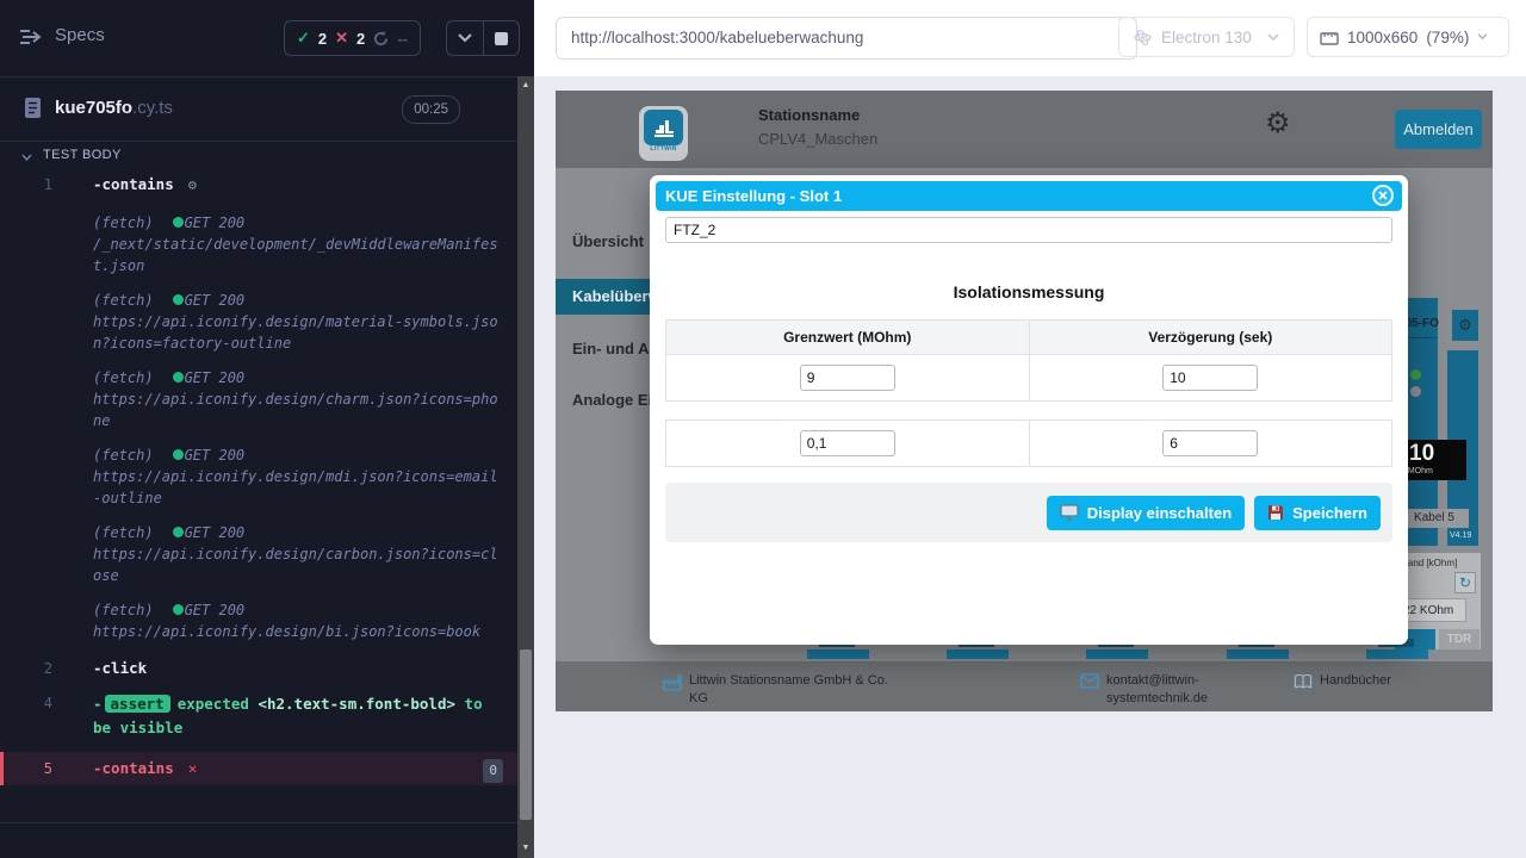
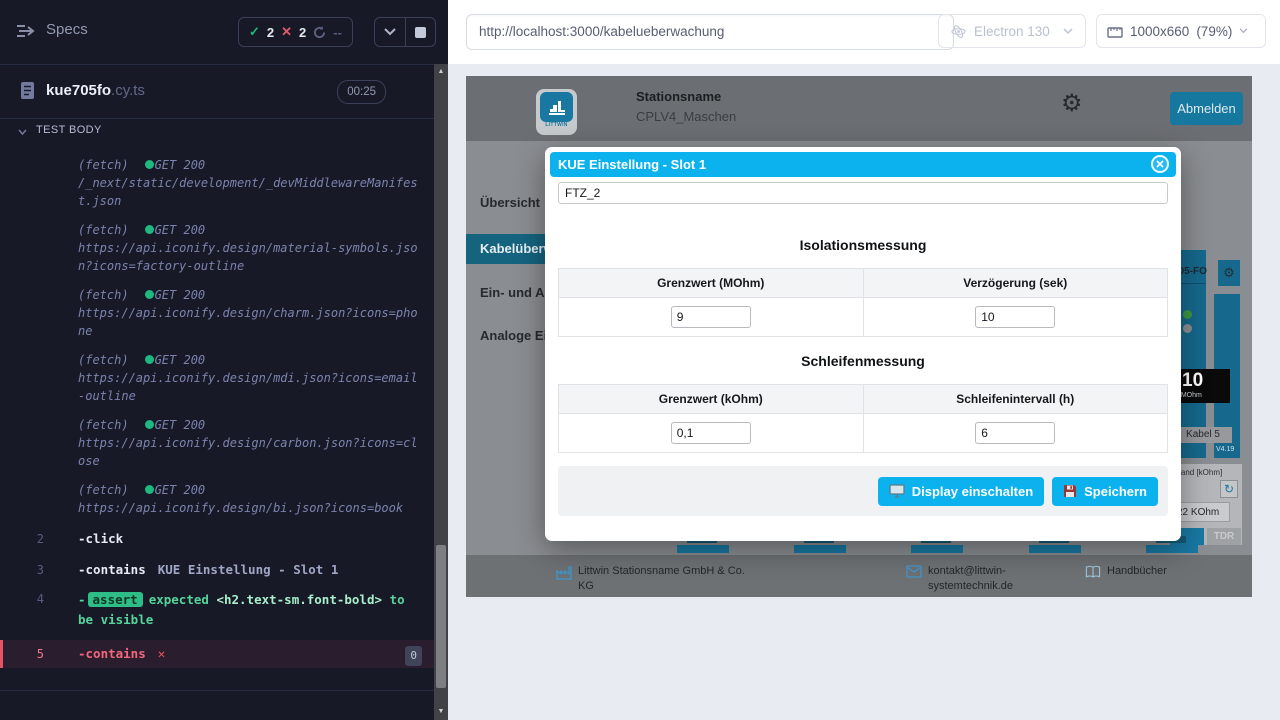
  Specs
  ✓
  2
  ✕
  2
  --
  kue705fo.cy.ts
  00:25
  TEST BODY
- 1
- -contains ⚙
  (fetch) GET 200
  /_next/static/development/_devMiddlewareManifest.json
  (fetch) GET 200
  https://api.iconify.design/material-symbols.json?icons=factory-outline
  (fetch) GET 200
  https://api.iconify.design/charm.json?icons=phone
  (fetch) GET 200
  https://api.iconify.design/mdi.json?icons=email-outline
  (fetch) GET 200
  https://api.iconify.design/carbon.json?icons=close
  (fetch) GET 200
  https://api.iconify.design/bi.json?icons=book
  2
  -click
+ 3
+ -contains KUE Einstellung - Slot 1
  4
  - assert expected <h2.text-sm.font-bold> to be visible
  5
  -contains ✕
  0
  http://localhost:3000/kabelueberwachung
  Electron 130
  1000x660
  (79%)
  Stationsname
  CPLV4_Maschen
  ⚙
  Abmelden
  Übersicht
  Kabelüber
  Ein- und A
  Analoge E
  05-FO
  ⚙
  10
  Kabel 5
  and [kOhm]
  ↻
  2 KOhm
  TDR
  Littwin Stationsname GmbH & Co. KG
  kontakt@littwin-systemtechnik.de
  Handbücher
  KUE Einstellung - Slot 1
  FTZ_2
  Isolationsmessung
  Grenzwert (MOhm)	Verzögerung (sek)
  9	10
+ Schleifenmessung
+ Grenzwert (kOhm)	Schleifenintervall (h)
  0,1	6
  Display einschalten
  Speichern
